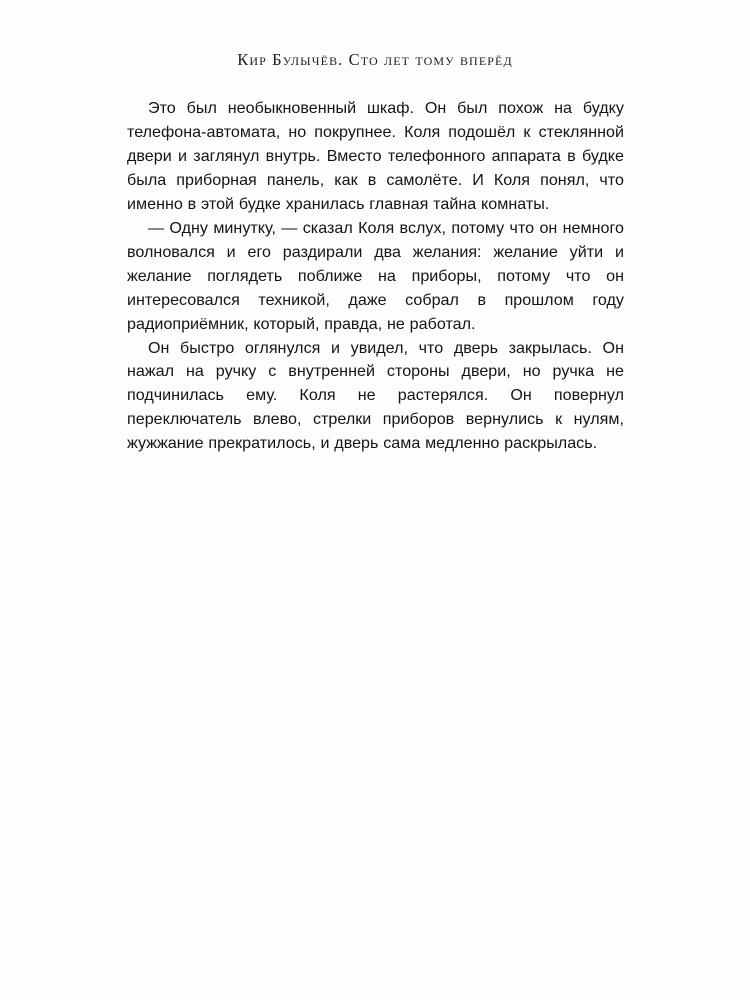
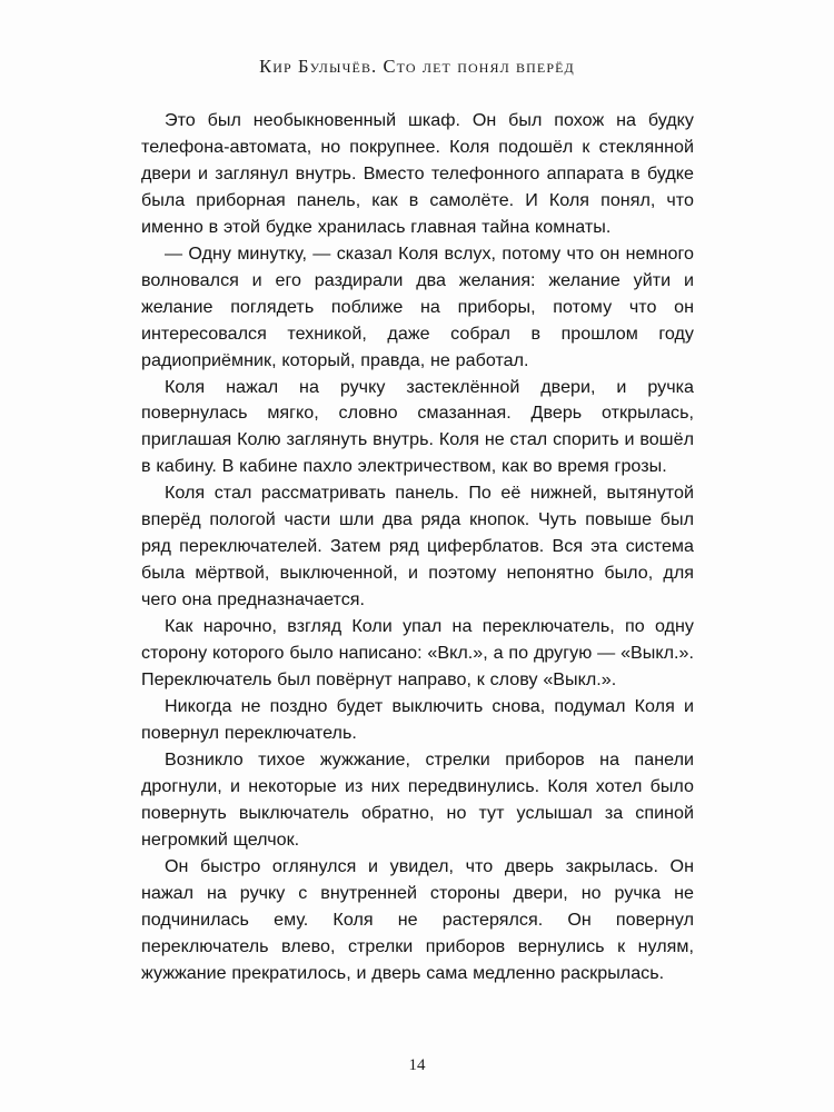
- Кир Булычёв. Сто лет тому вперёд
+ Кир Булычёв. Сто лет понял вперёд
  Это был необыкновенный шкаф. Он был похож на будку телефона-автомата, но покрупнее. Коля подошёл к стеклянной двери и заглянул внутрь. Вместо телефонного аппарата в будке была приборная панель, как в самолёте. И Коля понял, что именно в этой будке хранилась главная тайна комнаты.
  — Одну минутку, — сказал Коля вслух, потому что он немного волновался и его раздирали два желания: желание уйти и желание поглядеть поближе на приборы, потому что он интересовался техникой, даже собрал в прошлом году радиоприёмник, который, правда, не работал.
+ Коля нажал на ручку застеклённой двери, и ручка повернулась мягко, словно смазанная. Дверь открылась, приглашая Колю заглянуть внутрь. Коля не стал спорить и вошёл в кабину. В кабине пахло электричеством, как во время грозы.
+ Коля стал рассматривать панель. По её нижней, вытянутой вперёд пологой части шли два ряда кнопок. Чуть повыше был ряд переключателей. Затем ряд циферблатов. Вся эта система была мёртвой, выключенной, и поэтому непонятно было, для чего она предназначается.
+ Как нарочно, взгляд Коли упал на переключатель, по одну сторону которого было написано: «Вкл.», а по другую — «Выкл.». Переключатель был повёрнут направо, к слову «Выкл.».
+ Никогда не поздно будет выключить снова, подумал Коля и повернул переключатель.
+ Возникло тихое жужжание, стрелки приборов на панели дрогнули, и некоторые из них передвинулись. Коля хотел было повернуть выключатель обратно, но тут услышал за спиной негромкий щелчок.
  Он быстро оглянулся и увидел, что дверь закрылась. Он нажал на ручку с внутренней стороны двери, но ручка не подчинилась ему. Коля не растерялся. Он повернул переключатель влево, стрелки приборов вернулись к нулям, жужжание прекратилось, и дверь сама медленно раскрылась.
+ 14
